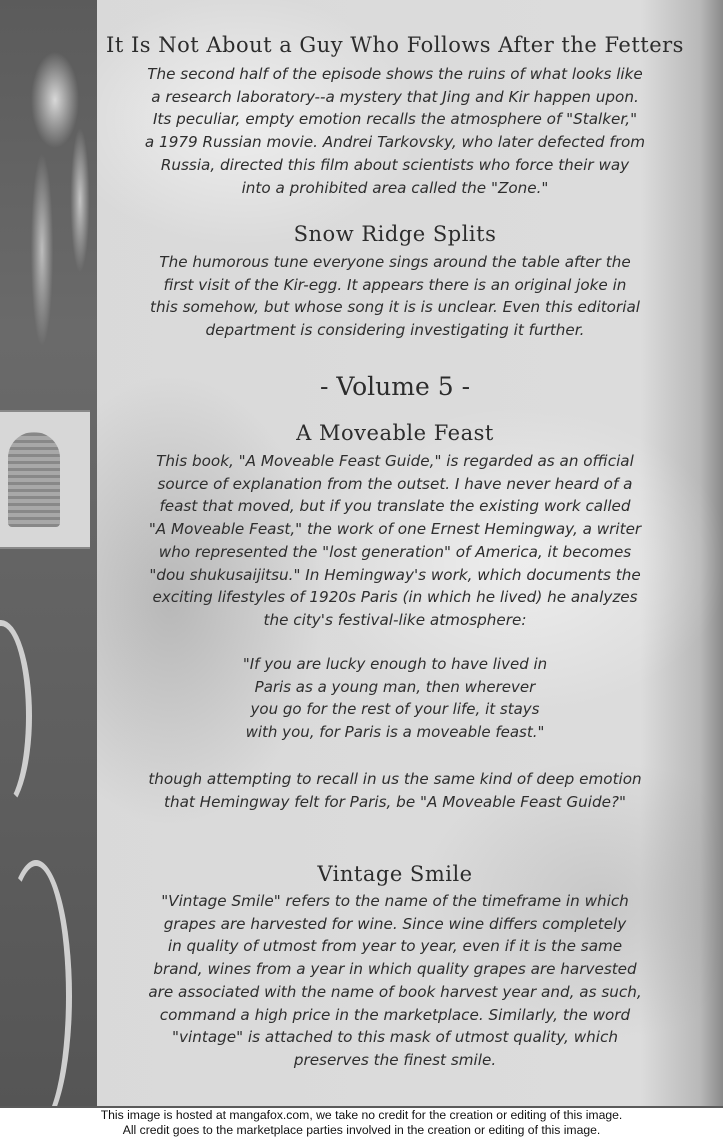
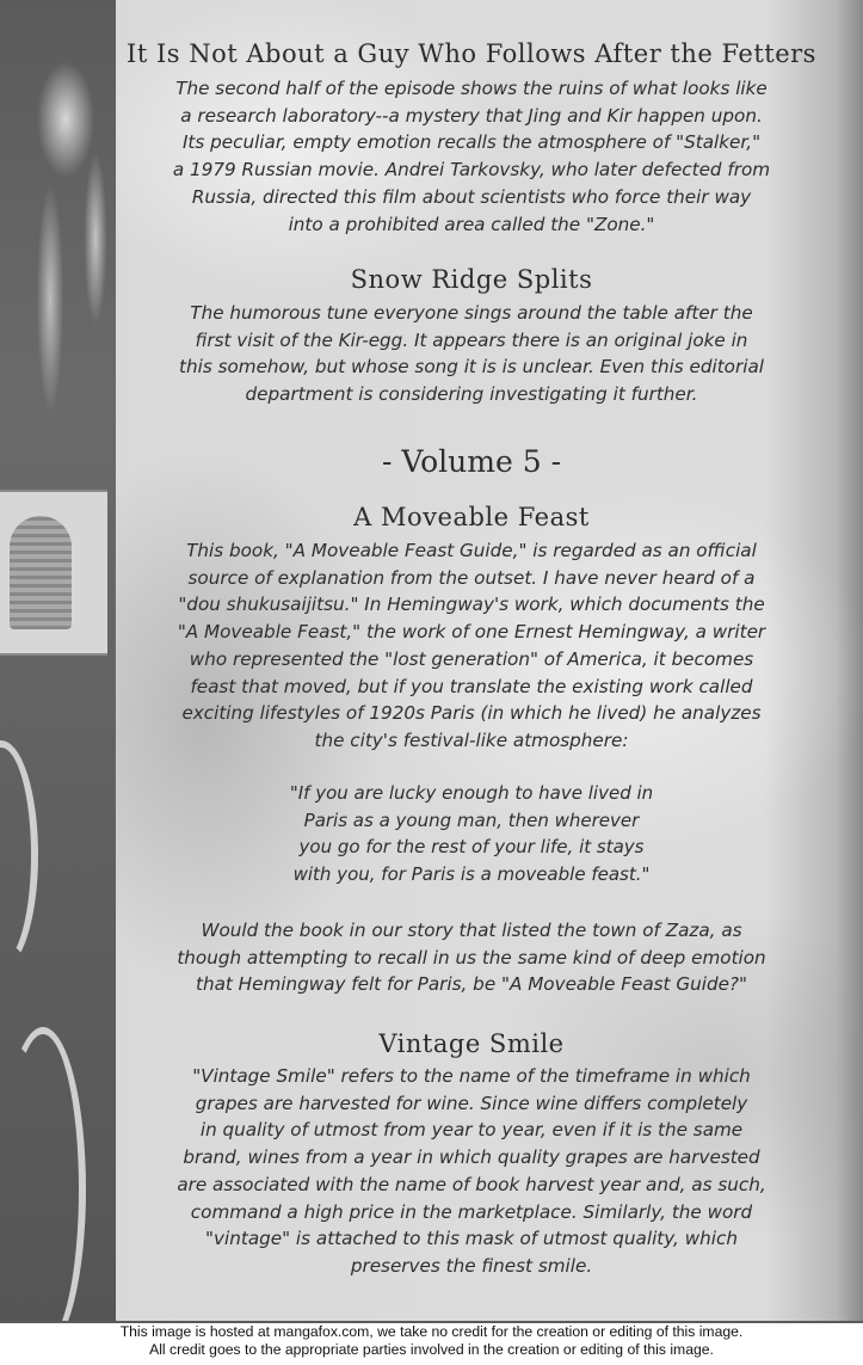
  It Is Not About a Guy Who Follows After the Fetters
  The second half of the episode shows the ruins of what looks like
  a research laboratory--a mystery that Jing and Kir happen upon.
  Its peculiar, empty emotion recalls the atmosphere of "Stalker,"
  a 1979 Russian movie. Andrei Tarkovsky, who later defected from
  Russia, directed this film about scientists who force their way
  into a prohibited area called the "Zone."
  Snow Ridge Splits
  The humorous tune everyone sings around the table after the
  first visit of the Kir-egg. It appears there is an original joke in
  this somehow, but whose song it is is unclear. Even this editorial
  department is considering investigating it further.
  - Volume 5 -
  A Moveable Feast
  This book, "A Moveable Feast Guide," is regarded as an official
  source of explanation from the outset. I have never heard of a
- feast that moved, but if you translate the existing work called
+ "dou shukusaijitsu." In Hemingway's work, which documents the
  "A Moveable Feast," the work of one Ernest Hemingway, a writer
  who represented the "lost generation" of America, it becomes
- "dou shukusaijitsu." In Hemingway's work, which documents the
+ feast that moved, but if you translate the existing work called
  exciting lifestyles of 1920s Paris (in which he lived) he analyzes
  the city's festival-like atmosphere:
  "If you are lucky enough to have lived in
  Paris as a young man, then wherever
  you go for the rest of your life, it stays
  with you, for Paris is a moveable feast."
+ Would the book in our story that listed the town of Zaza, as
  though attempting to recall in us the same kind of deep emotion
  that Hemingway felt for Paris, be "A Moveable Feast Guide?"
  Vintage Smile
  "Vintage Smile" refers to the name of the timeframe in which
  grapes are harvested for wine. Since wine differs completely
  in quality of utmost from year to year, even if it is the same
  brand, wines from a year in which quality grapes are harvested
  are associated with the name of book harvest year and, as such,
  command a high price in the marketplace. Similarly, the word
  "vintage" is attached to this mask of utmost quality, which
  preserves the finest smile.
  This image is hosted at mangafox.com, we take no credit for the creation or editing of this image.
- All credit goes to the marketplace parties involved in the creation or editing of this image.
+ All credit goes to the appropriate parties involved in the creation or editing of this image.
